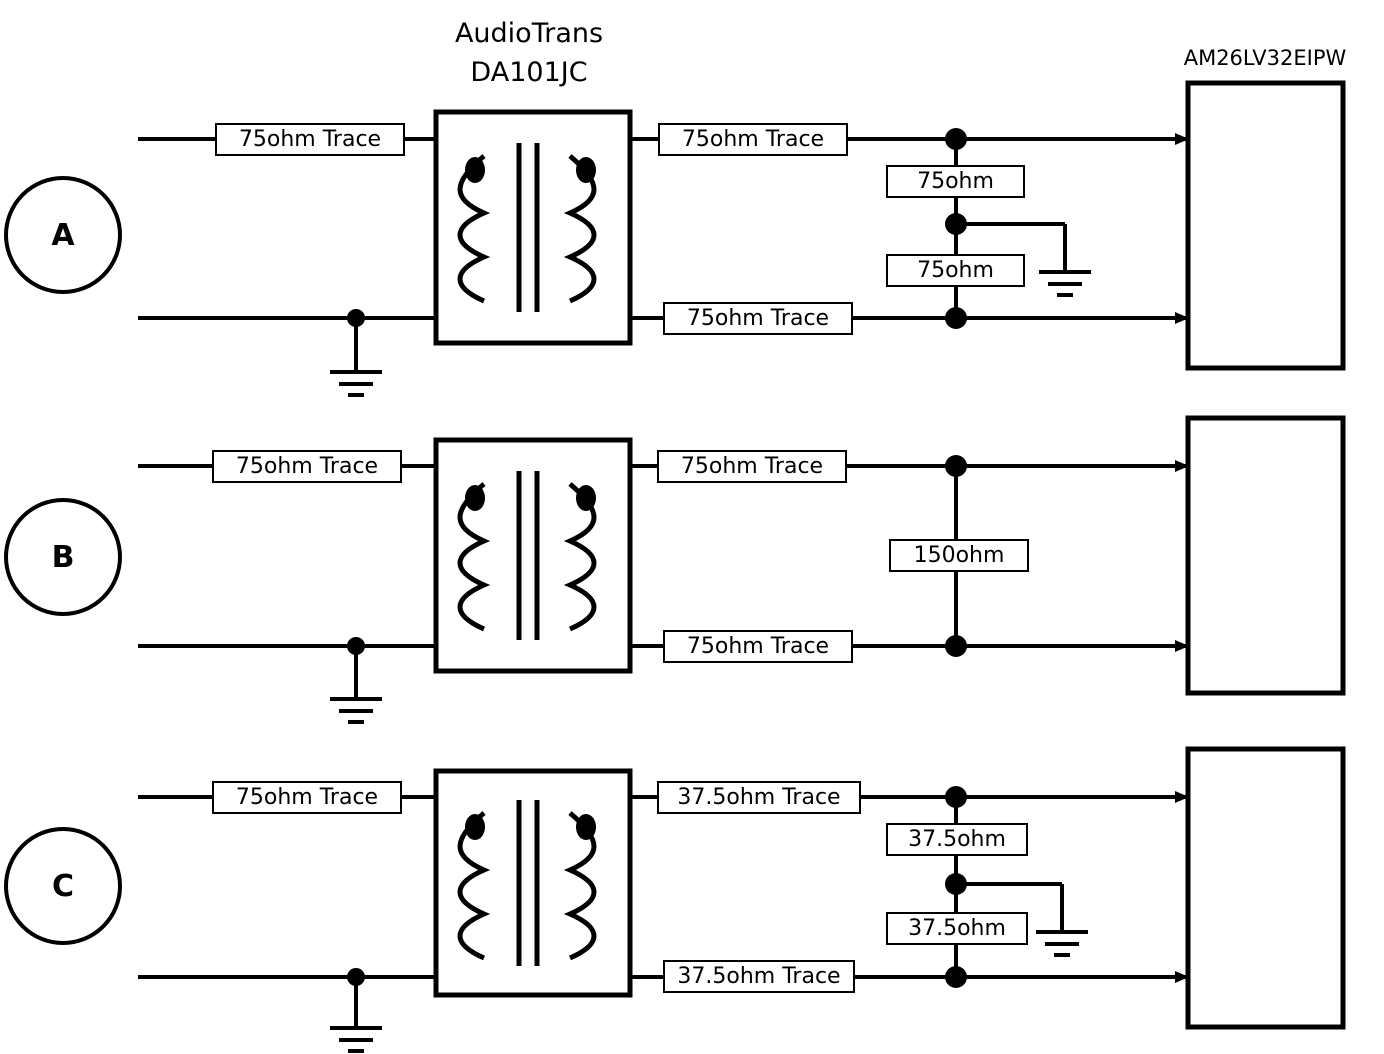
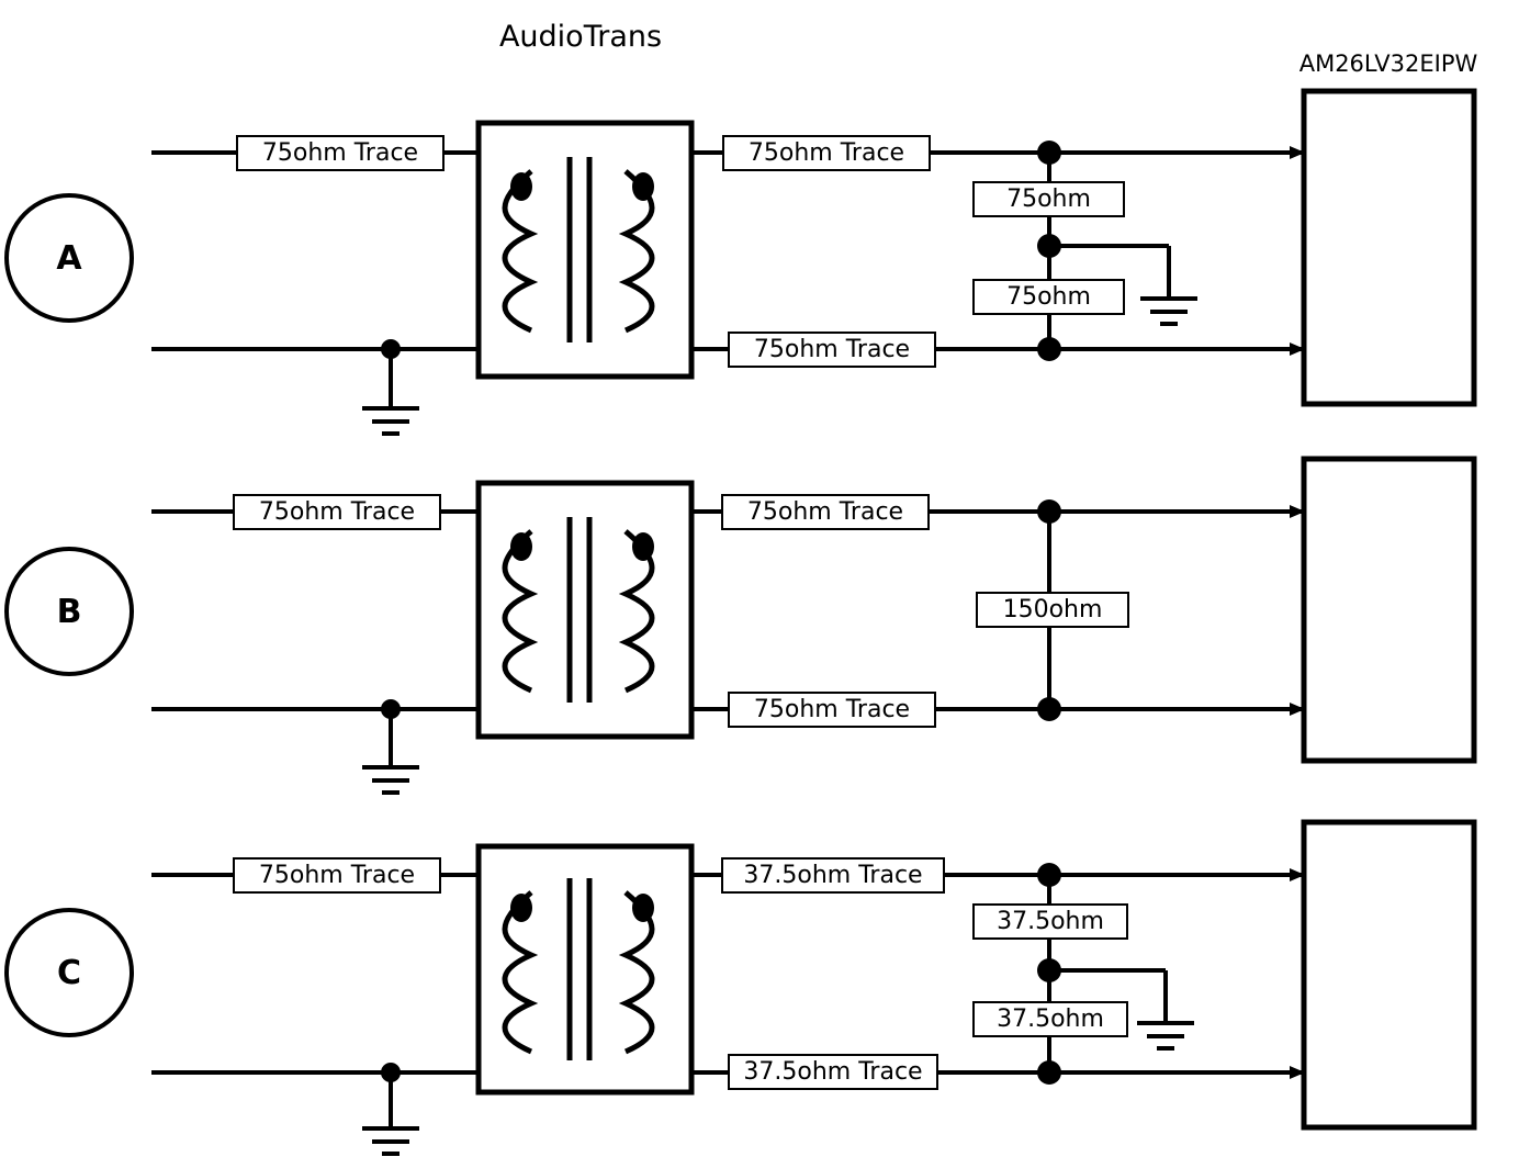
  AudioTrans
- DA101JC
  AM26LV32EIPW
  A
  B
  C
  75ohm Trace
  75ohm Trace
  75ohm Trace
  75ohm
  75ohm
  75ohm Trace
  75ohm Trace
  75ohm Trace
  150ohm
  75ohm Trace
  37.5ohm Trace
  37.5ohm Trace
  37.5ohm
  37.5ohm
